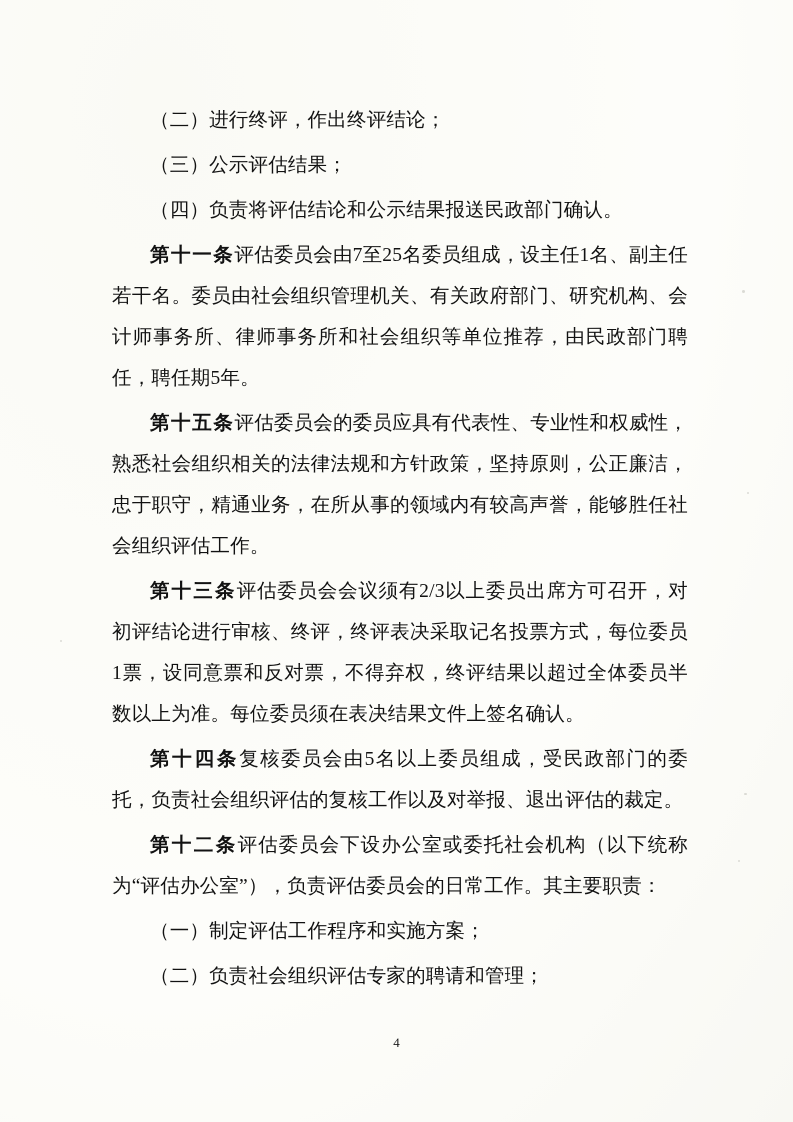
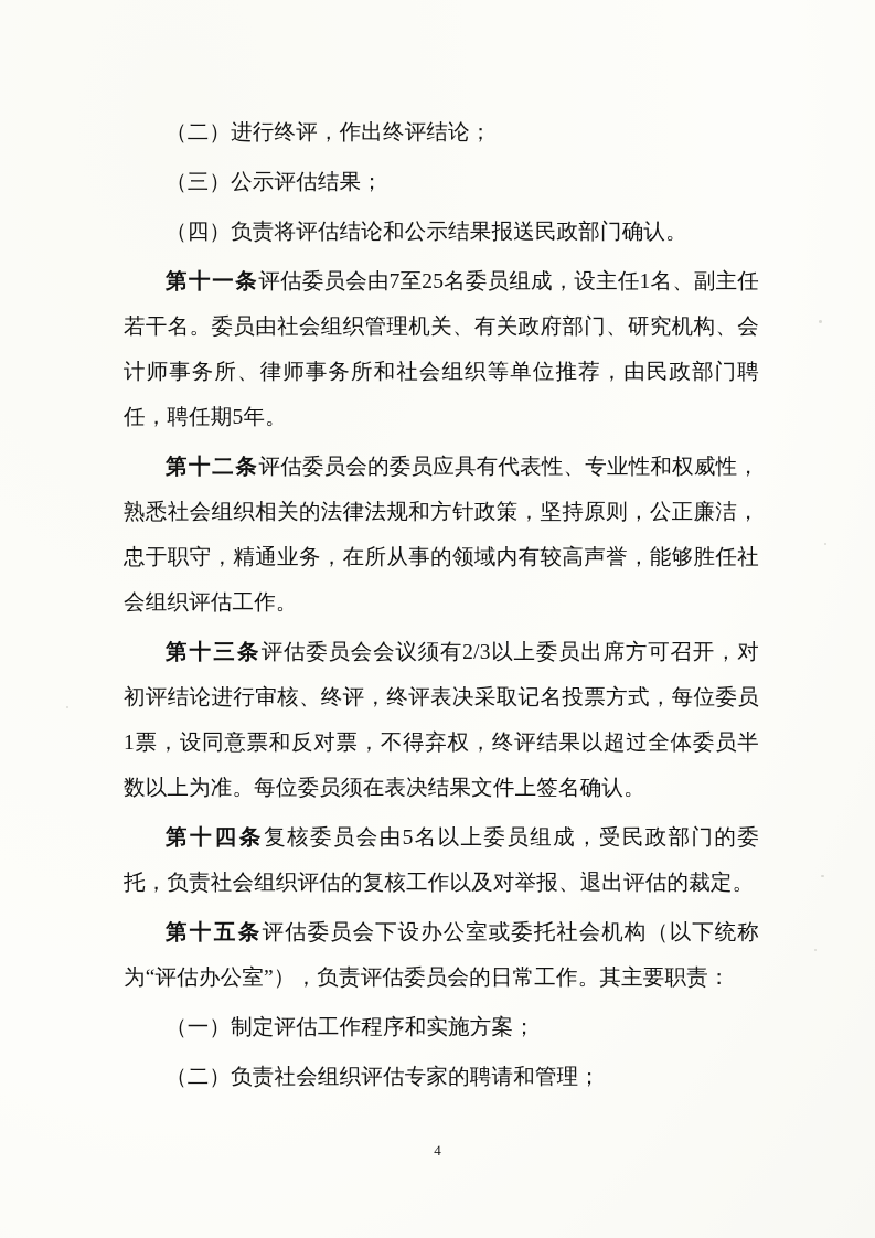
  （二）进行终评，作出终评结论；
  （三）公示评估结果；
  （四）负责将评估结论和公示结果报送民政部门确认。
  第十一条评估委员会由7至25名委员组成，设主任1名、副主任若干名。委员由社会组织管理机关、有关政府部门、研究机构、会计师事务所、律师事务所和社会组织等单位推荐，由民政部门聘任，聘任期5年。
- 第十五条评估委员会的委员应具有代表性、专业性和权威性，熟悉社会组织相关的法律法规和方针政策，坚持原则，公正廉洁，忠于职守，精通业务，在所从事的领域内有较高声誉，能够胜任社会组织评估工作。
+ 第十二条评估委员会的委员应具有代表性、专业性和权威性，熟悉社会组织相关的法律法规和方针政策，坚持原则，公正廉洁，忠于职守，精通业务，在所从事的领域内有较高声誉，能够胜任社会组织评估工作。
  第十三条评估委员会会议须有2/3以上委员出席方可召开，对初评结论进行审核、终评，终评表决采取记名投票方式，每位委员1票，设同意票和反对票，不得弃权，终评结果以超过全体委员半数以上为准。每位委员须在表决结果文件上签名确认。
  第十四条复核委员会由5名以上委员组成，受民政部门的委托，负责社会组织评估的复核工作以及对举报、退出评估的裁定。
- 第十二条评估委员会下设办公室或委托社会机构（以下统称为“评估办公室”），负责评估委员会的日常工作。其主要职责：
+ 第十五条评估委员会下设办公室或委托社会机构（以下统称为“评估办公室”），负责评估委员会的日常工作。其主要职责：
  （一）制定评估工作程序和实施方案；
  （二）负责社会组织评估专家的聘请和管理；
  4
